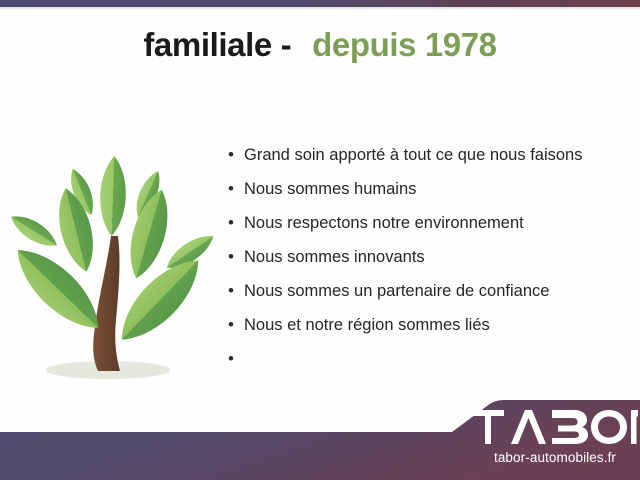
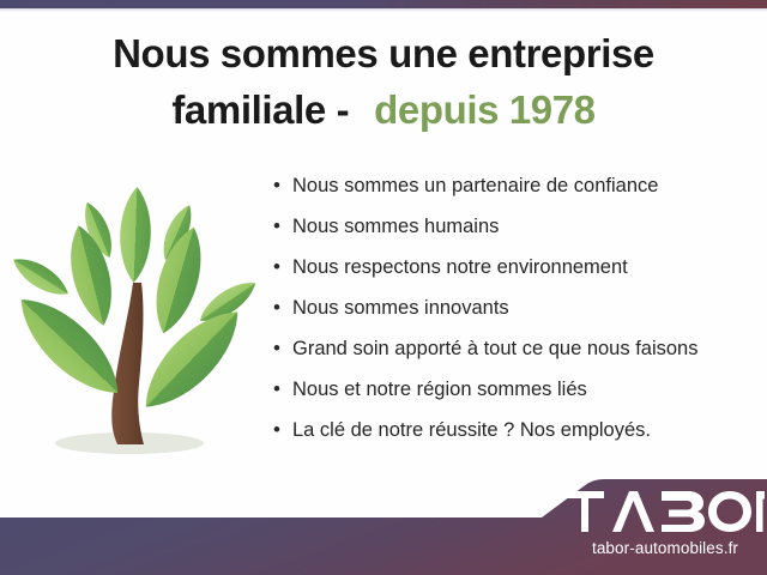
+ Nous sommes une entreprise
  familiale - depuis 1978
  •
- Grand soin apporté à tout ce que nous faisons
+ Nous sommes un partenaire de confiance
  •
  Nous sommes humains
  •
  Nous respectons notre environnement
  •
  Nous sommes innovants
  •
- Nous sommes un partenaire de confiance
+ Grand soin apporté à tout ce que nous faisons
  •
  Nous et notre région sommes liés
  •
+ La clé de notre réussite ? Nos employés.
  tabor-automobiles.fr
